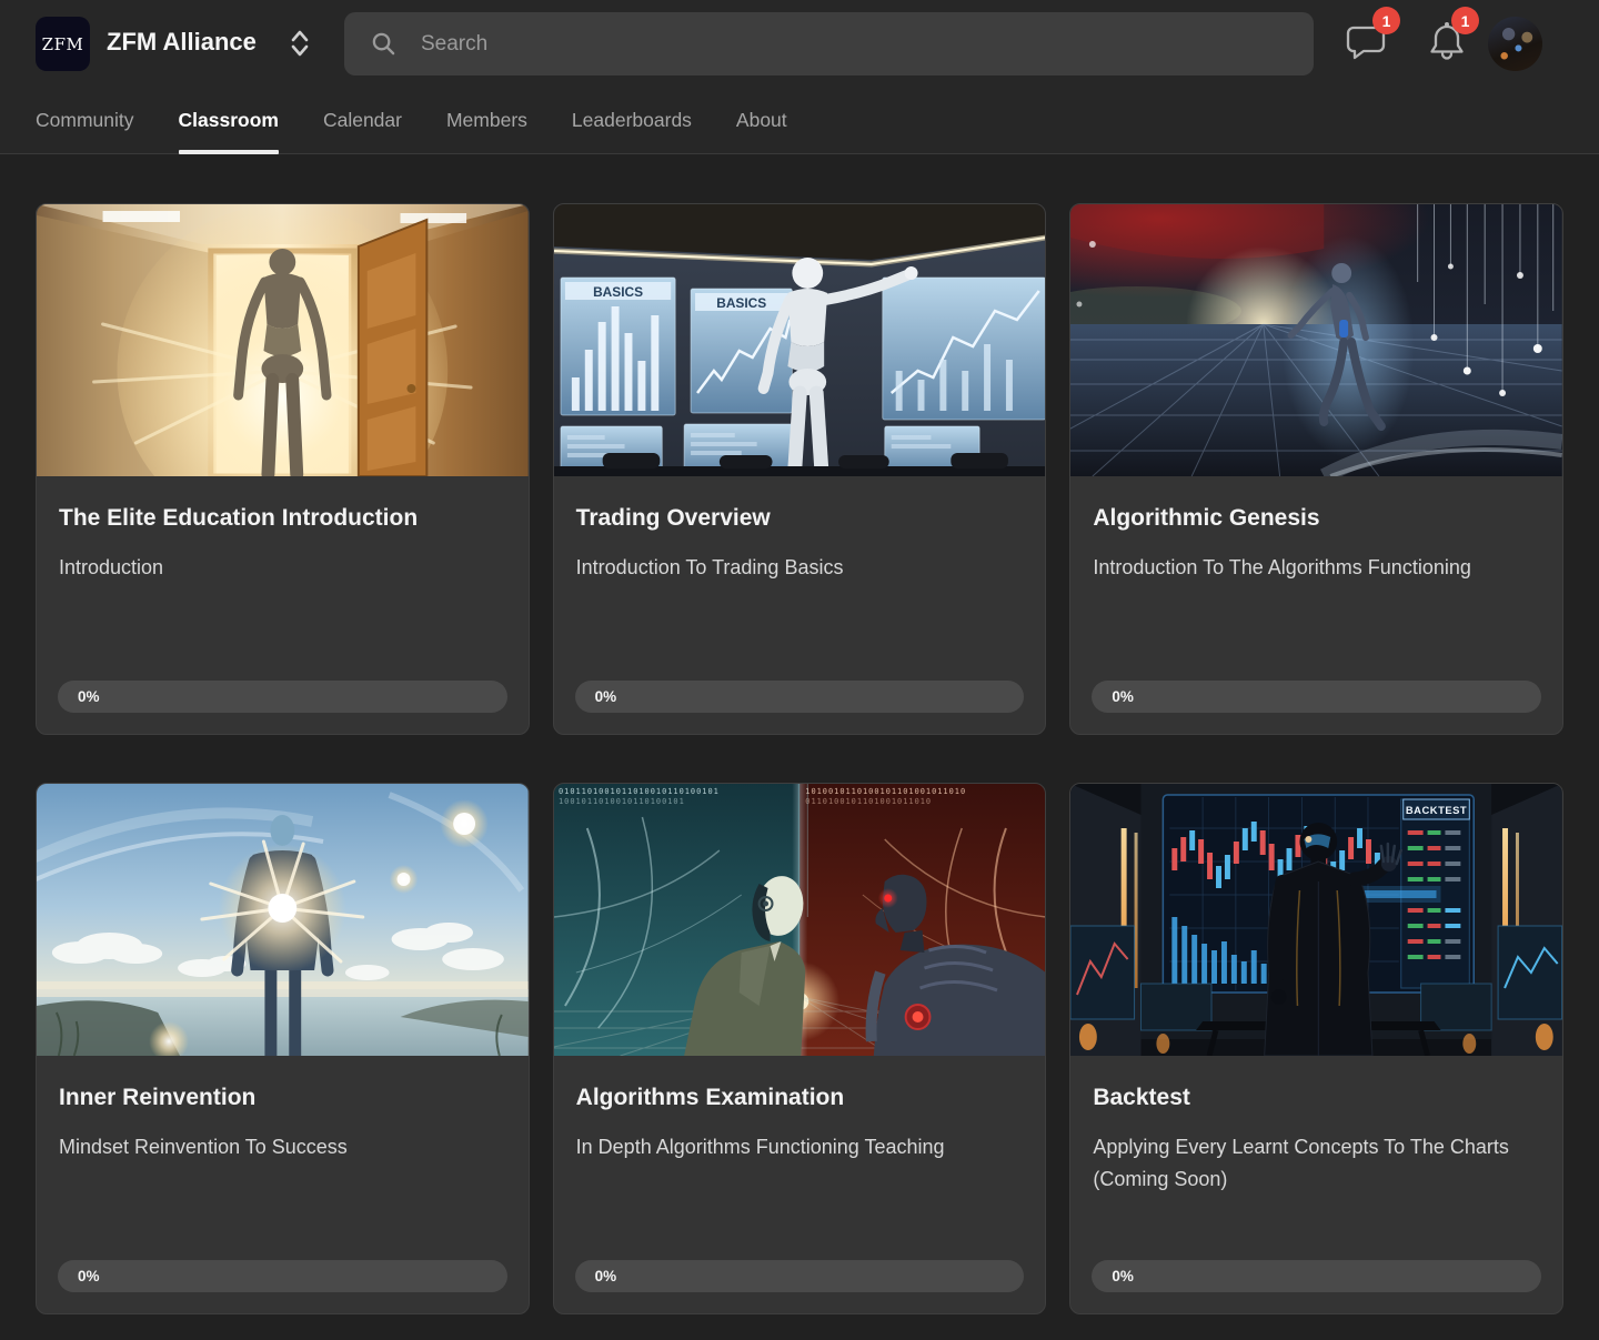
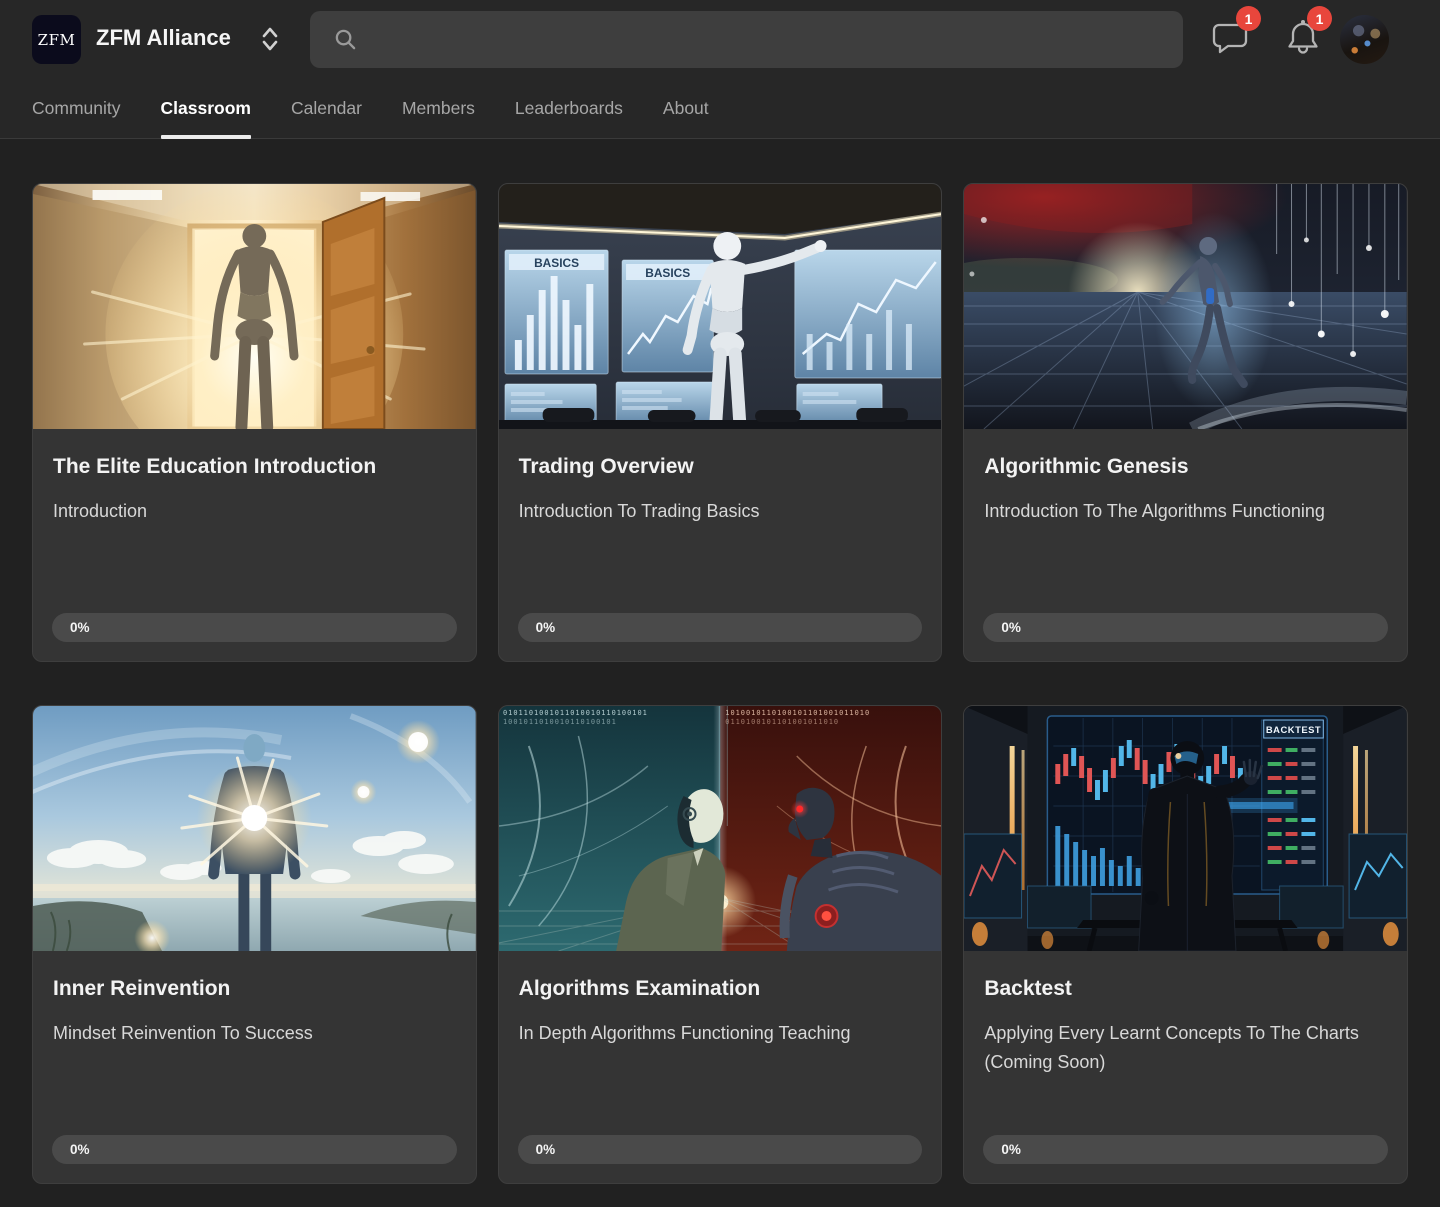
  ZFM
  ZFM Alliance
- Search
  1
  1
  Community
  Classroom
  Calendar
  Members
  Leaderboards
  About
  The Elite Education Introduction
  Introduction
  0%
  BASICS
  BASICS
  Trading Overview
  Introduction To Trading Basics
  0%
  Algorithmic Genesis
  Introduction To The Algorithms Functioning
  0%
  Inner Reinvention
  Mindset Reinvention To Success
  0%
  0101101001011010010110100101
  1001011010010110100101
  1010010110100101101001011010
  0110100101101001011010
  Algorithms Examination
  In Depth Algorithms Functioning Teaching
  0%
  BACKTEST
  Backtest
  Applying Every Learnt Concepts To The Charts (Coming Soon)
  0%
